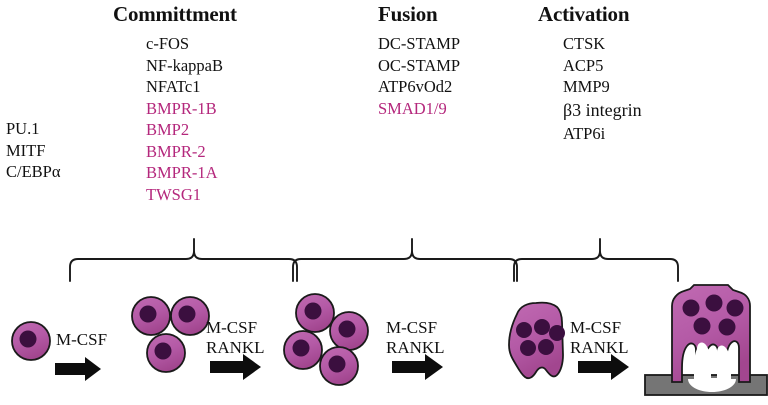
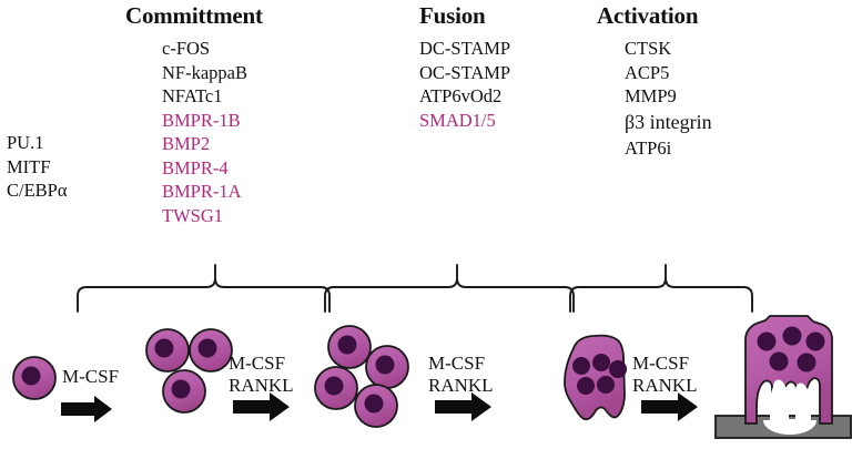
  Committment
  Fusion
  Activation
  PU.1
  MITF
  C/EBPα
  c-FOS
  NF-kappaB
  NFATc1
  BMPR-1B
  BMP2
- BMPR-2
+ BMPR-4
  BMPR-1A
  TWSG1
  DC-STAMP
  OC-STAMP
  ATP6vOd2
- SMAD1/9
+ SMAD1/5
  CTSK
  ACP5
  MMP9
  β3 integrin
  ATP6i
  M-CSF
  M-CSF
  RANKL
  M-CSF
  RANKL
  M-CSF
  RANKL
